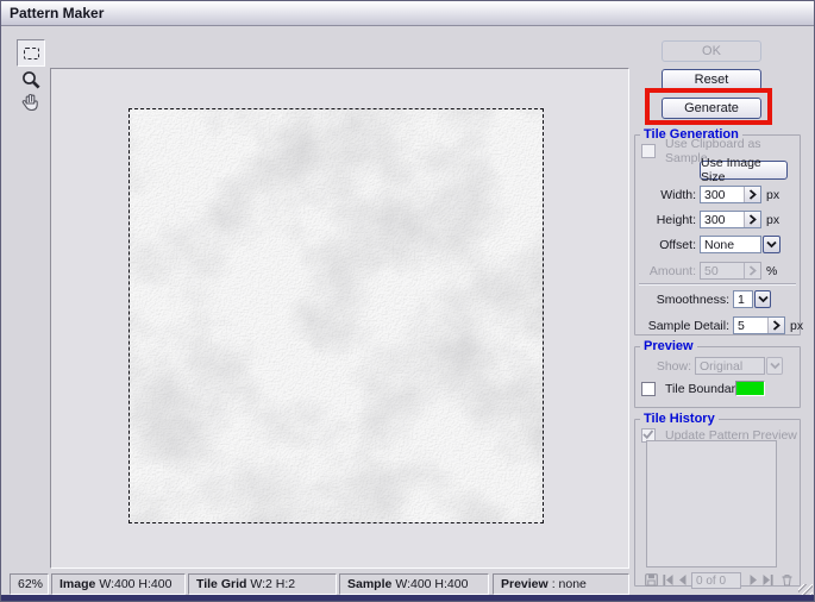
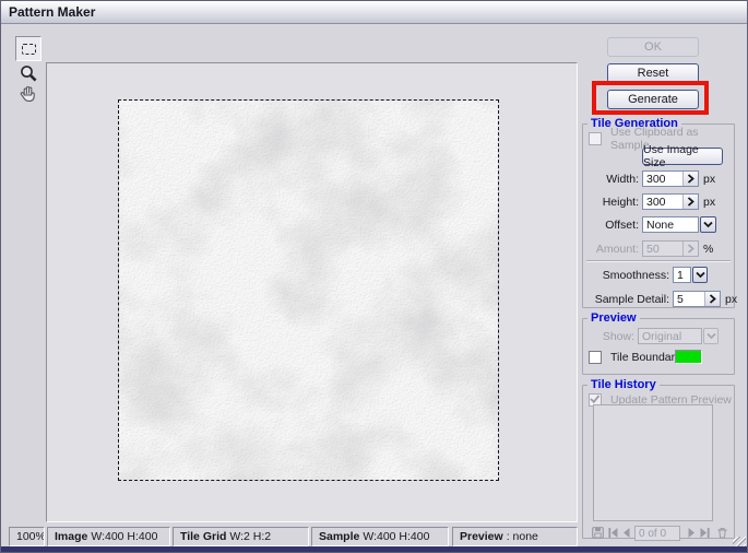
  Pattern Maker
  OK
  Reset
  Generate
  Tile Generation
  Use Clipboard as Sample
  Use Image Size
  Width:
  300
  px
  Height:
  300
  px
  Offset:
  None
  Amount:
  50
  %
  Smoothness:
  1
  Sample Detail:
  5
  px
  Preview
  Show:
  Original
  Tile Boundar
  Tile History
  Update Pattern Preview
  0 of 0
- 62%
+ 100%
  Image
  W:400 H:400
  Tile Grid
  W:2 H:2
  Sample
  W:400 H:400
  Preview
  : none
